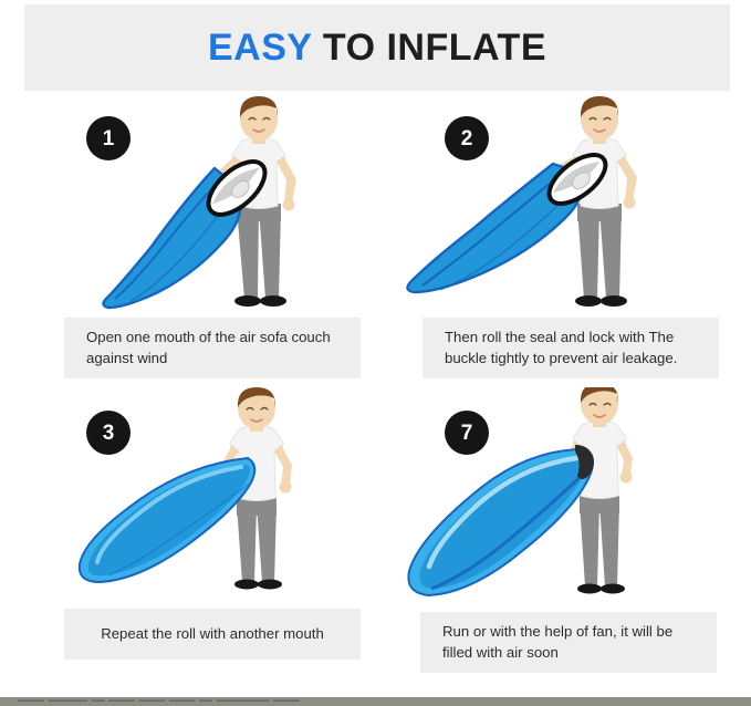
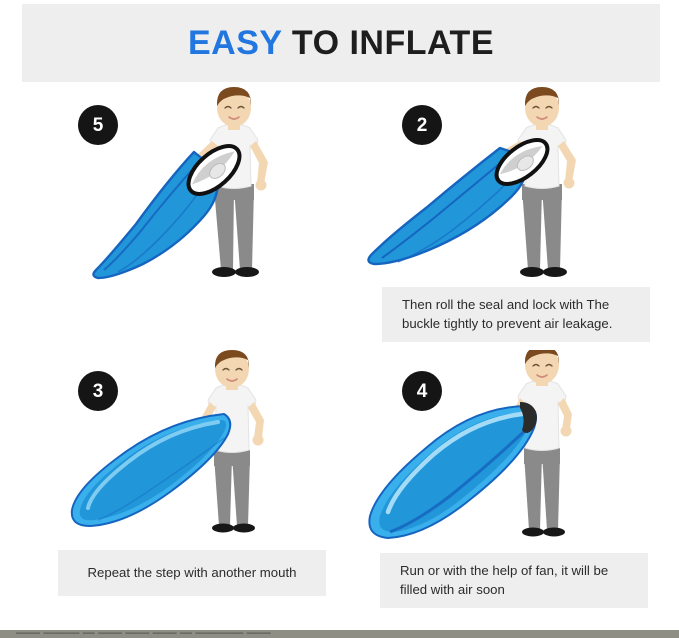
  EASY TO INFLATE
- 1
+ 5
- Open one mouth of the air sofa couch against wind
  2
  Then roll the seal and lock with The buckle tightly to prevent air leakage.
  3
- Repeat the roll with another mouth
+ Repeat the step with another mouth
- 7
+ 4
  Run or with the help of fan, it will be filled with air soon
  —— ——— — —— —— —— — ———— ——
